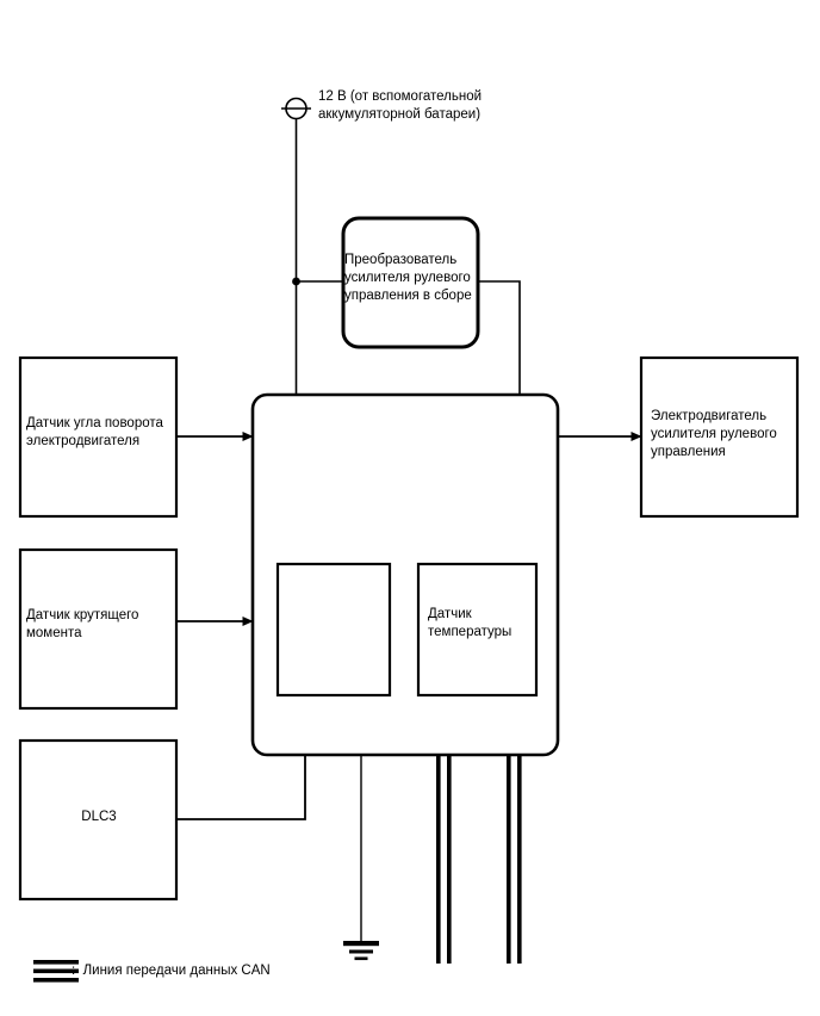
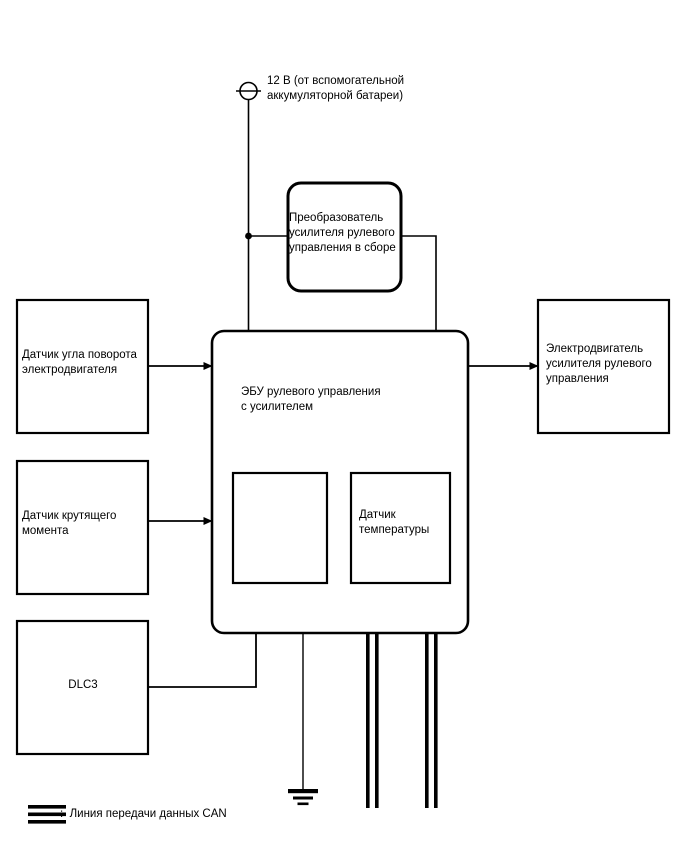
  12 В (от вспомогательной
  аккумуляторной батареи)
  Преобразователь
  усилителя рулевого
  управления в сборе
+ ЭБУ рулевого управления
+ с усилителем
  Датчик
  температуры
  Датчик угла поворота
  электродвигателя
  Датчик крутящего
  момента
  DLC3
  Электродвигатель
  усилителя рулевого
  управления
  : Линия передачи данных CAN
